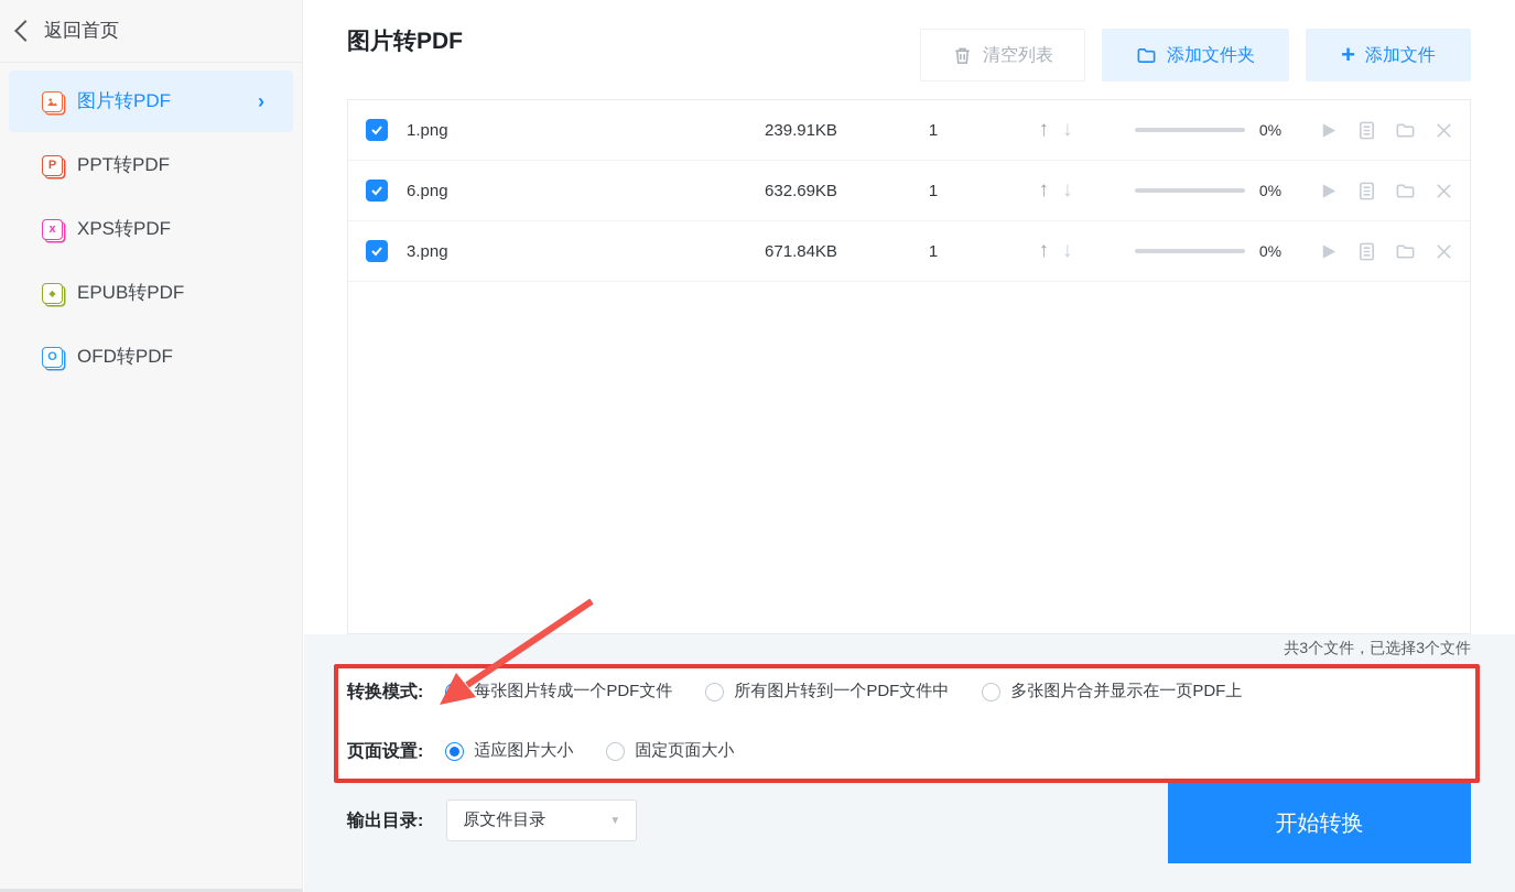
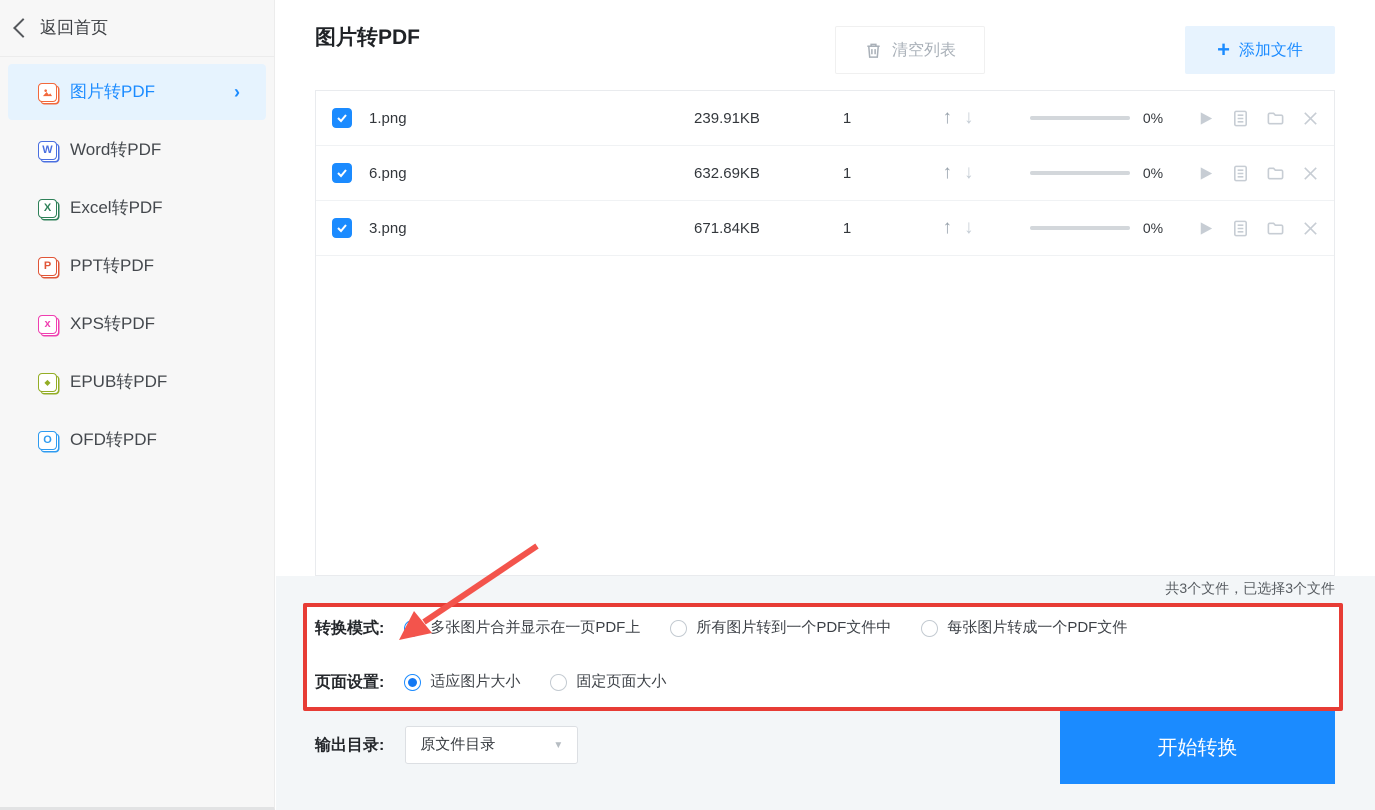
  返回首页
  图片转PDF
  ›
+ W
+ Word转PDF
+ X
+ Excel转PDF
  P
  PPT转PDF
  x
  XPS转PDF
  ◆
  EPUB转PDF
  O
  OFD转PDF
  图片转PDF
  清空列表
- 添加文件夹
  +
  添加文件
  1.png
  239.91KB
  1
  ↑
  ↓
  0%
  6.png
  632.69KB
  1
  ↑
  ↓
  0%
  3.png
  671.84KB
  1
  ↑
  ↓
  0%
  共3个文件，已选择3个文件
  转换模式:
- 每张图片转成一个PDF文件
+ 多张图片合并显示在一页PDF上
  所有图片转到一个PDF文件中
- 多张图片合并显示在一页PDF上
+ 每张图片转成一个PDF文件
  页面设置:
  适应图片大小
  固定页面大小
  输出目录:
  原文件目录
  ▼
  开始转换
